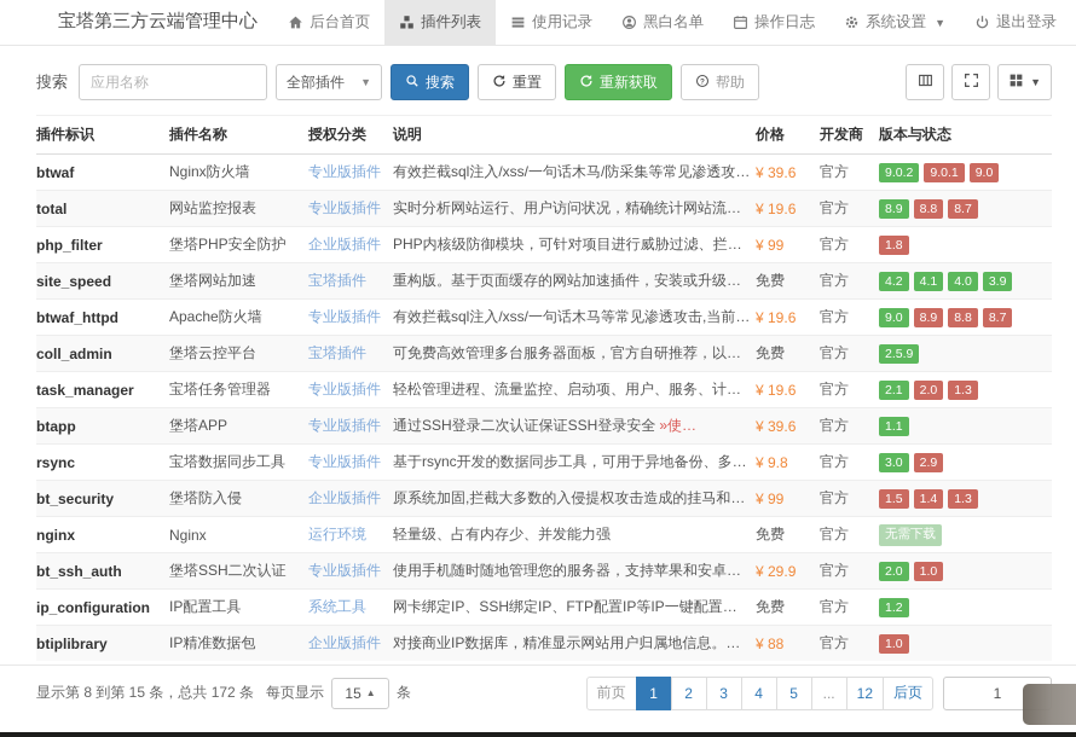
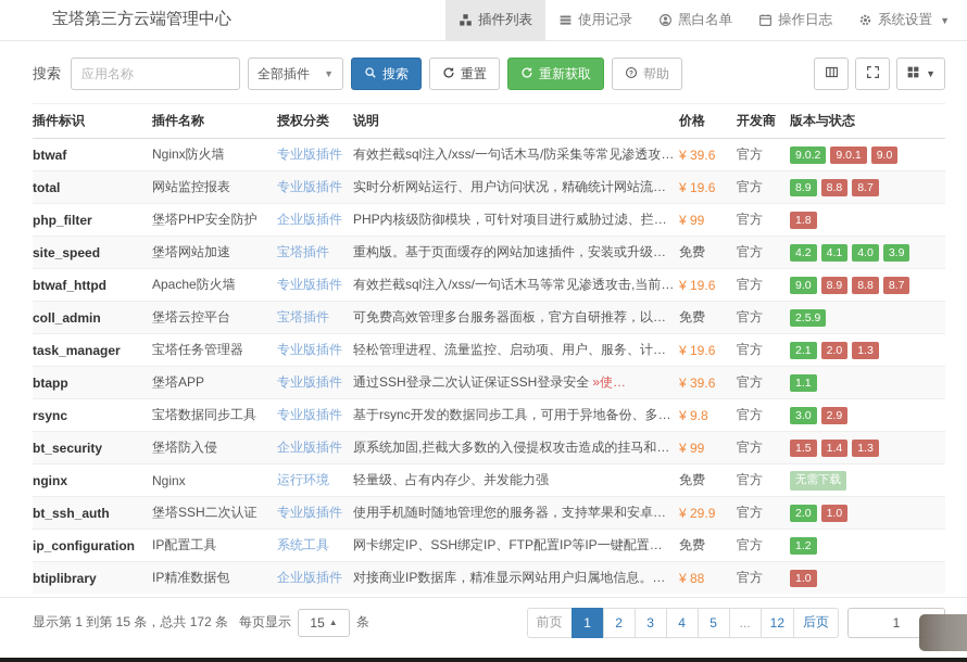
  宝塔第三方云端管理中心
- 后台首页
  插件列表
  使用记录
  黑白名单
  操作日志
  系统设置
  ▼
- 退出登录
  搜索
  应用名称
  全部插件
  ▼
  搜索
  重置
  重新获取
  帮助
  ▼
  插件标识	插件名称	授权分类	说明	价格	开发商	版本与状态
  btwaf	Nginx防火墙	专业版插件	有效拦截sql注入/xss/一句话木马/防采集等常见渗透攻击	¥ 39.6	官方	9.0.2 9.0.1 9.0
  total	网站监控报表	专业版插件	实时分析网站运行、用户访问状况，精确统计网站流量、	¥ 19.6	官方	8.9 8.8 8.7
  php_filter	堡塔PHP安全防护	企业版插件	PHP内核级防御模块，可针对项目进行威胁过滤、拦截攻	¥ 99	官方	1.8
  site_speed	堡塔网站加速	宝塔插件	重构版。基于页面缓存的网站加速插件，安装或升级到此	免费	官方	4.2 4.1 4.0 3.9
  btwaf_httpd	Apache防火墙	专业版插件	有效拦截sql注入/xss/一句话木马等常见渗透攻击,当前仅	¥ 19.6	官方	9.0 8.9 8.8 8.7
  coll_admin	堡塔云控平台	宝塔插件	可免费高效管理多台服务器面板，官方自研推荐，以及其	免费	官方	2.5.9
  task_manager	宝塔任务管理器	专业版插件	轻松管理进程、流量监控、启动项、用户、服务、计划任	¥ 19.6	官方	2.1 2.0 1.3
  btapp	堡塔APP	专业版插件	通过SSH登录二次认证保证SSH登录安全 »使…	¥ 39.6	官方	1.1
  rsync	宝塔数据同步工具	专业版插件	基于rsync开发的数据同步工具，可用于异地备份、多台主	¥ 9.8	官方	3.0 2.9
  bt_security	堡塔防入侵	企业版插件	原系统加固,拦截大多数的入侵提权攻击造成的挂马和篡改	¥ 99	官方	1.5 1.4 1.3
  nginx	Nginx	运行环境	轻量级、占有内存少、并发能力强	免费	官方	无需下载
  bt_ssh_auth	堡塔SSH二次认证	专业版插件	使用手机随时随地管理您的服务器，支持苹果和安卓 »使	¥ 29.9	官方	2.0 1.0
  ip_configuration	IP配置工具	系统工具	网卡绑定IP、SSH绑定IP、FTP配置IP等IP一键配置工具,	免费	官方	1.2
  btiplibrary	IP精准数据包	企业版插件	对接商业IP数据库，精准显示网站用户归属地信息。暂时	¥ 88	官方	1.0
- 显示第 8 到第 15 条，总共 172 条
+ 显示第 1 到第 15 条，总共 172 条
  每页显示
  15
  ▲
  条
  前页
  1
  2
  3
  4
  5
  ...
  12
  后页
  1
